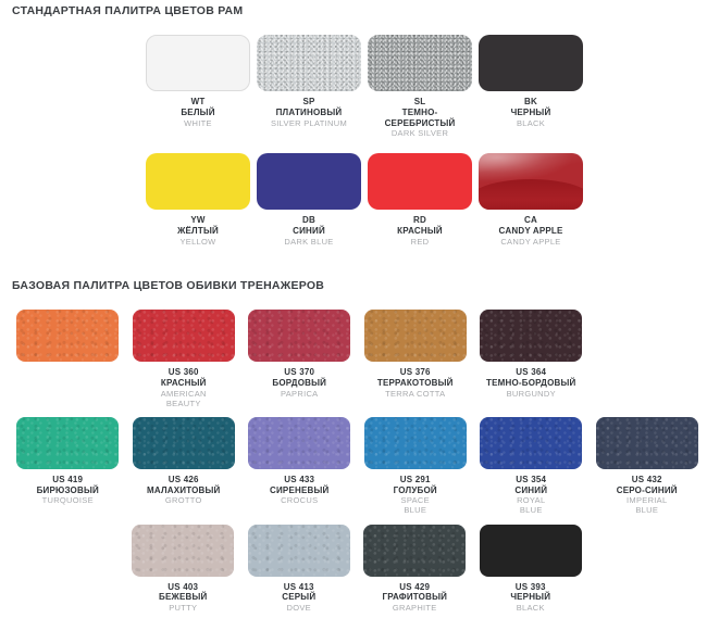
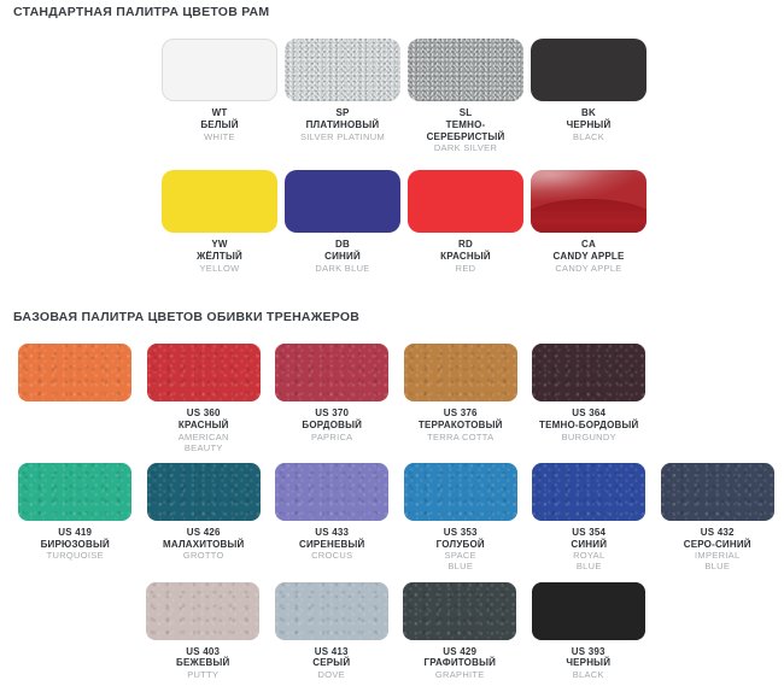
  СТАНДАРТНАЯ ПАЛИТРА ЦВЕТОВ РАМ
  WT
  БЕЛЫЙ
  WHITE
  SP
  ПЛАТИНОВЫЙ
  SILVER PLATINUM
  SL
  ТЕМНО-
  СЕРЕБРИСТЫЙ
  DARK SILVER
  BK
  ЧЕРНЫЙ
  BLACK
  YW
  ЖЁЛТЫЙ
  YELLOW
  DB
  СИНИЙ
  DARK BLUE
  RD
  КРАСНЫЙ
  RED
  CA
  CANDY APPLE
  CANDY APPLE
  БАЗОВАЯ ПАЛИТРА ЦВЕТОВ ОБИВКИ ТРЕНАЖЕРОВ
  US 360
  КРАСНЫЙ
  AMERICAN
  BEAUTY
  US 370
  БОРДОВЫЙ
  PAPRICA
  US 376
  ТЕРРАКОТОВЫЙ
  TERRA COTTA
  US 364
  ТЕМНО-БОРДОВЫЙ
  BURGUNDY
  US 419
  БИРЮЗОВЫЙ
  TURQUOISE
  US 426
  МАЛАХИТОВЫЙ
  GROTTO
  US 433
  СИРЕНЕВЫЙ
  CROCUS
- US 291
+ US 353
  ГОЛУБОЙ
  SPACE
  BLUE
  US 354
  СИНИЙ
  ROYAL
  BLUE
  US 432
  СЕРО-СИНИЙ
  IMPERIAL
  BLUE
  US 403
  БЕЖЕВЫЙ
  PUTTY
  US 413
  СЕРЫЙ
  DOVE
  US 429
  ГРАФИТОВЫЙ
  GRAPHITE
  US 393
  ЧЕРНЫЙ
  BLACK
